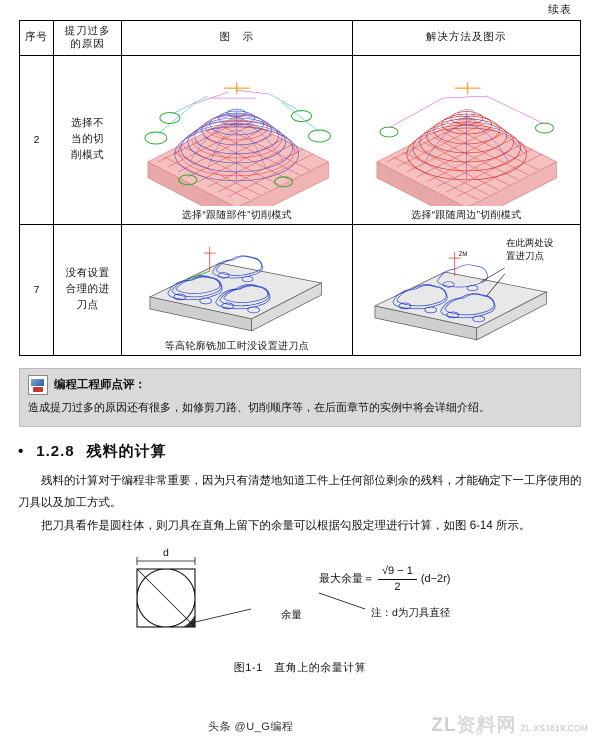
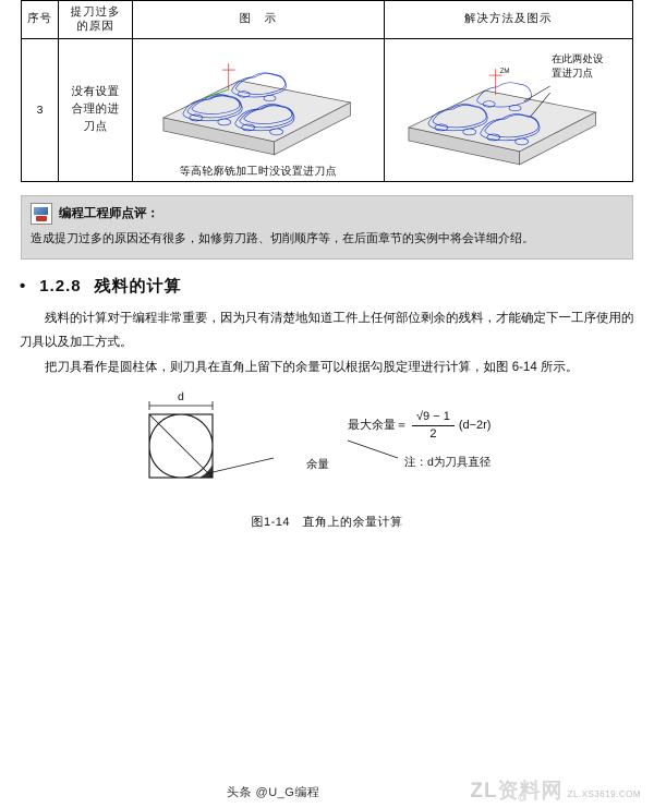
- 续表
  序号	提刀过多 的原因	图 示	解决方法及图示
- 2	选择不 当的切 削模式	选择“跟随部件”切削模式	选择“跟随周边”切削模式
- 7	没有设置 合理的进 刀点	等高轮廓铣加工时没设置进刀点	在此两处设 置进刀点
+ 3	没有设置 合理的进 刀点	等高轮廓铣加工时没设置进刀点	在此两处设 置进刀点
  编程工程师点评：
  造成提刀过多的原因还有很多，如修剪刀路、切削顺序等，在后面章节的实例中将会详细介绍。
  •
  1.2.8
  残料的计算
  残料的计算对于编程非常重要，因为只有清楚地知道工件上任何部位剩余的残料，才能确定下一工序使用的刀具以及加工方式。
  把刀具看作是圆柱体，则刀具在直角上留下的余量可以根据勾股定理进行计算，如图 6-14 所示。
  d
  最大余量＝
  √9 − 1
  2
  (d−2r)
  余量
  注：d为刀具直径
- 图1-1 直角上的余量计算
+ 图1-14 直角上的余量计算
  头条 @U_G编程
  ©
  ZL资料网
  ZL.XS3619.COM
